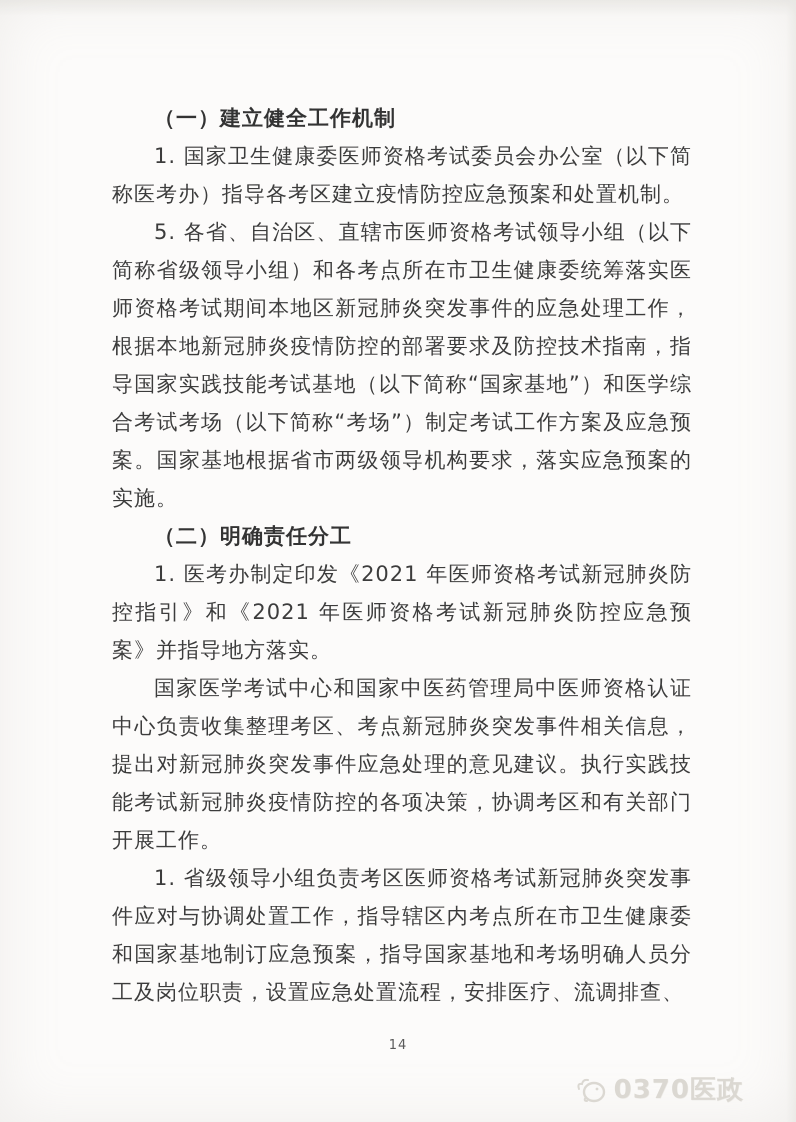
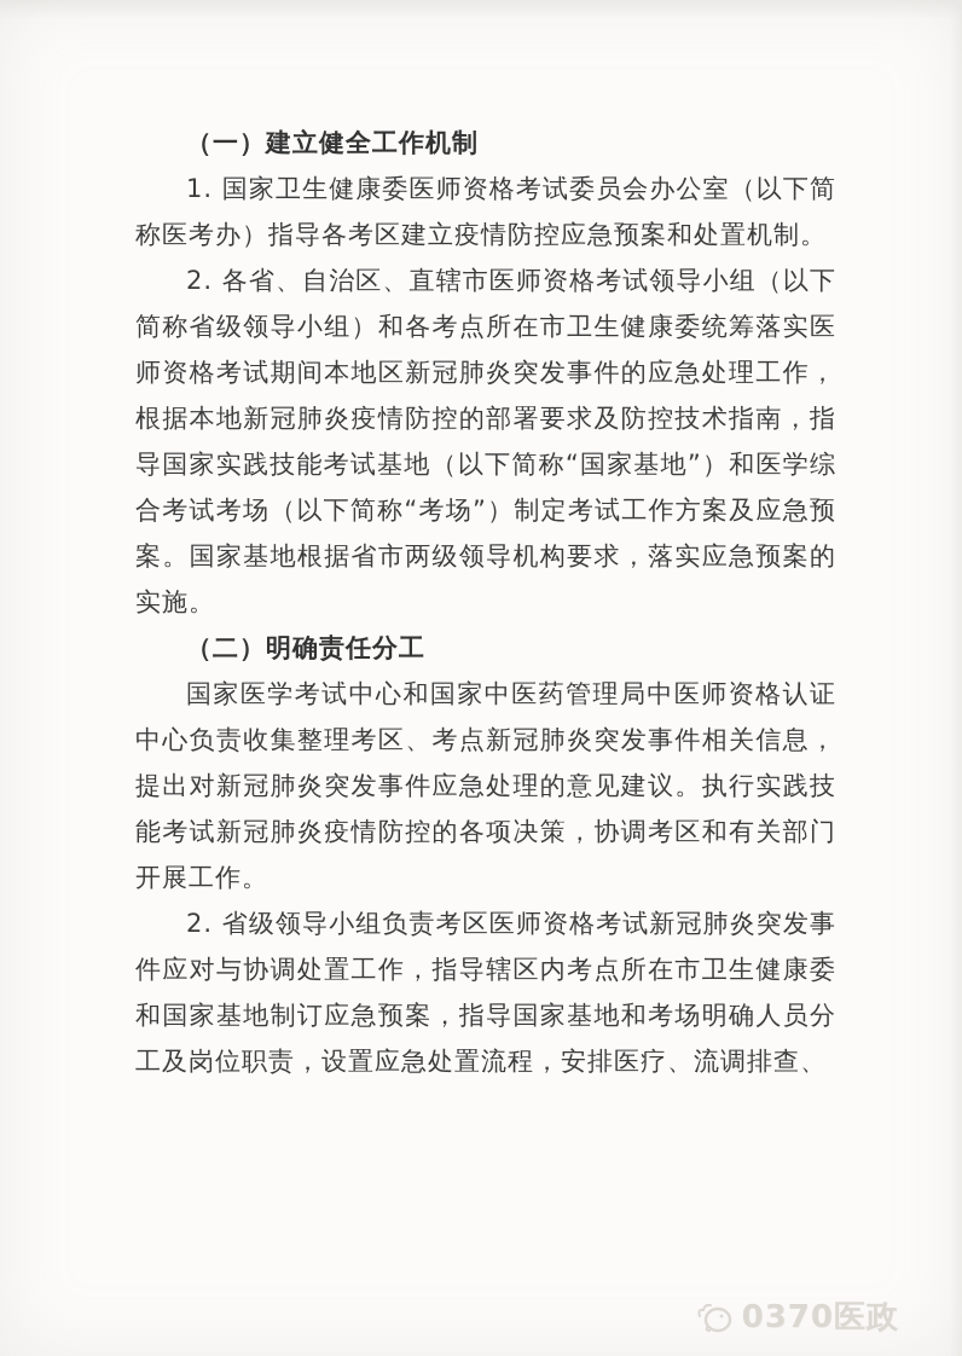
  （一）建立健全工作机制
  1. 国家卫生健康委医师资格考试委员会办公室（以下简称医考办）指导各考区建立疫情防控应急预案和处置机制。
- 5. 各省、自治区、直辖市医师资格考试领导小组（以下简称省级领导小组）和各考点所在市卫生健康委统筹落实医师资格考试期间本地区新冠肺炎突发事件的应急处理工作，根据本地新冠肺炎疫情防控的部署要求及防控技术指南，指导国家实践技能考试基地（以下简称“国家基地”）和医学综合考试考场（以下简称“考场”）制定考试工作方案及应急预案。国家基地根据省市两级领导机构要求，落实应急预案的实施。
+ 2. 各省、自治区、直辖市医师资格考试领导小组（以下简称省级领导小组）和各考点所在市卫生健康委统筹落实医师资格考试期间本地区新冠肺炎突发事件的应急处理工作，根据本地新冠肺炎疫情防控的部署要求及防控技术指南，指导国家实践技能考试基地（以下简称“国家基地”）和医学综合考试考场（以下简称“考场”）制定考试工作方案及应急预案。国家基地根据省市两级领导机构要求，落实应急预案的实施。
  （二）明确责任分工
- 1. 医考办制定印发《2021 年医师资格考试新冠肺炎防控指引》和《2021 年医师资格考试新冠肺炎防控应急预案》并指导地方落实。
  国家医学考试中心和国家中医药管理局中医师资格认证中心负责收集整理考区、考点新冠肺炎突发事件相关信息，提出对新冠肺炎突发事件应急处理的意见建议。执行实践技能考试新冠肺炎疫情防控的各项决策，协调考区和有关部门开展工作。
- 1. 省级领导小组负责考区医师资格考试新冠肺炎突发事件应对与协调处置工作，指导辖区内考点所在市卫生健康委和国家基地制订应急预案，指导国家基地和考场明确人员分工及岗位职责，设置应急处置流程，安排医疗、流调排查、
+ 2. 省级领导小组负责考区医师资格考试新冠肺炎突发事件应对与协调处置工作，指导辖区内考点所在市卫生健康委和国家基地制订应急预案，指导国家基地和考场明确人员分工及岗位职责，设置应急处置流程，安排医疗、流调排查、
- 14
  0370医政
